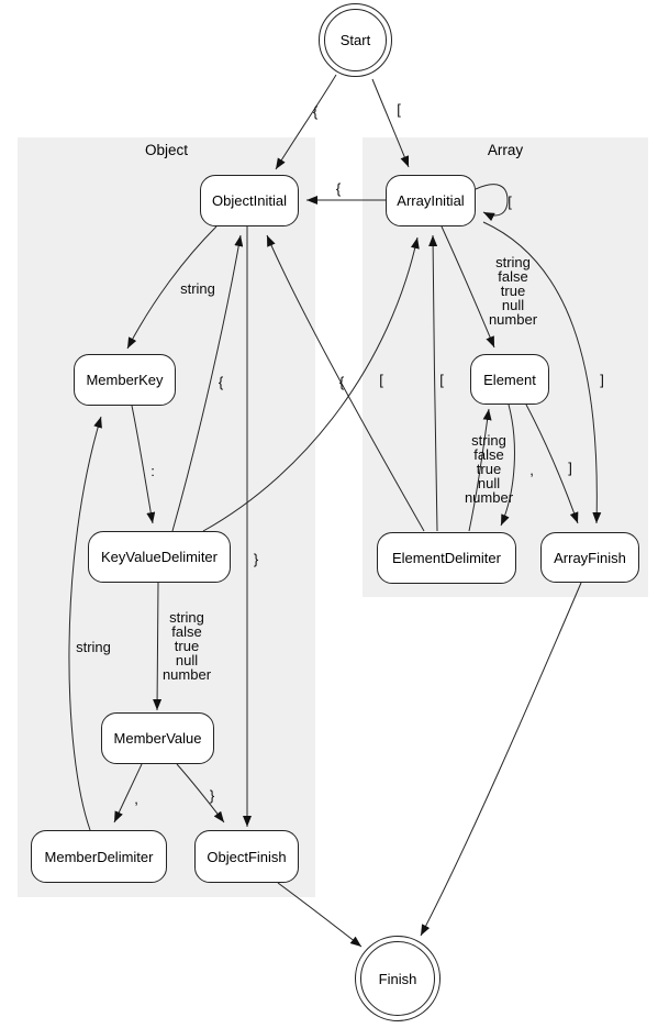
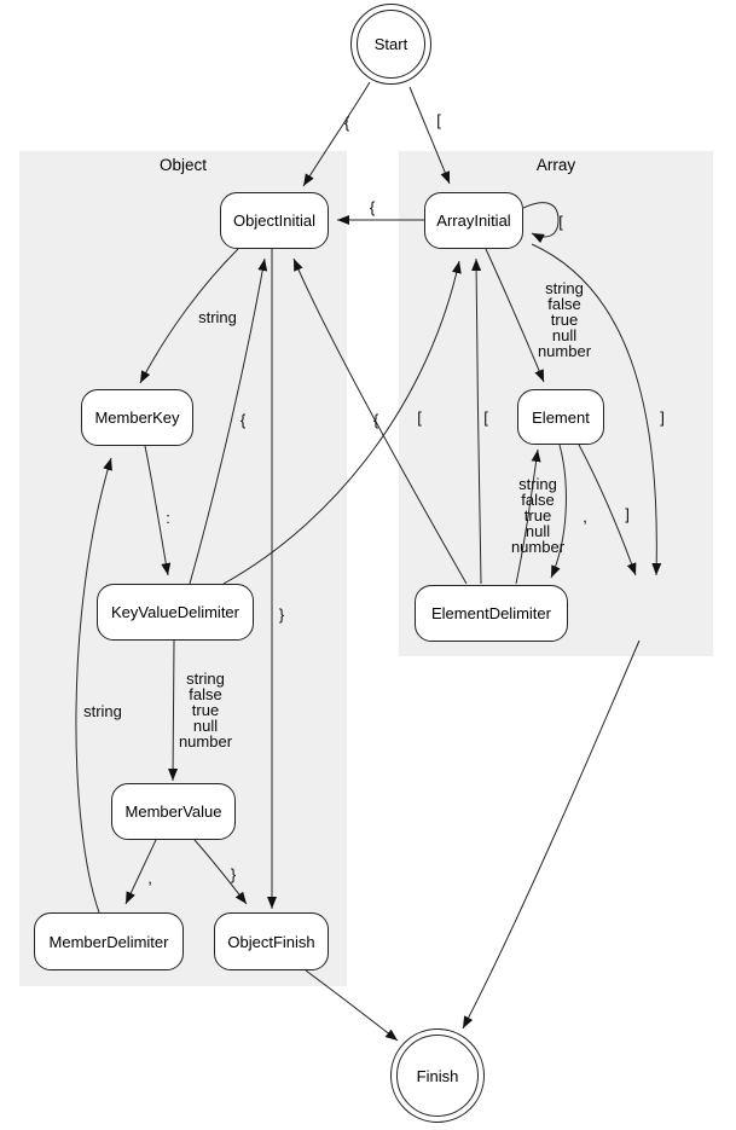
  Object
  Array
  {
  [
  {
  [
  string
  string
  false
  true
  null
  number
  {
  {
  [
  [
  ]
  :
  string
  false
  true
  null
  number
  ,
  ]
  }
  string
  false
  true
  null
  number
  string
  ,
  }
  Start
  Finish
  ObjectInitial
  ArrayInitial
  MemberKey
  Element
  KeyValueDelimiter
  ElementDelimiter
- ArrayFinish
  MemberValue
  MemberDelimiter
  ObjectFinish
